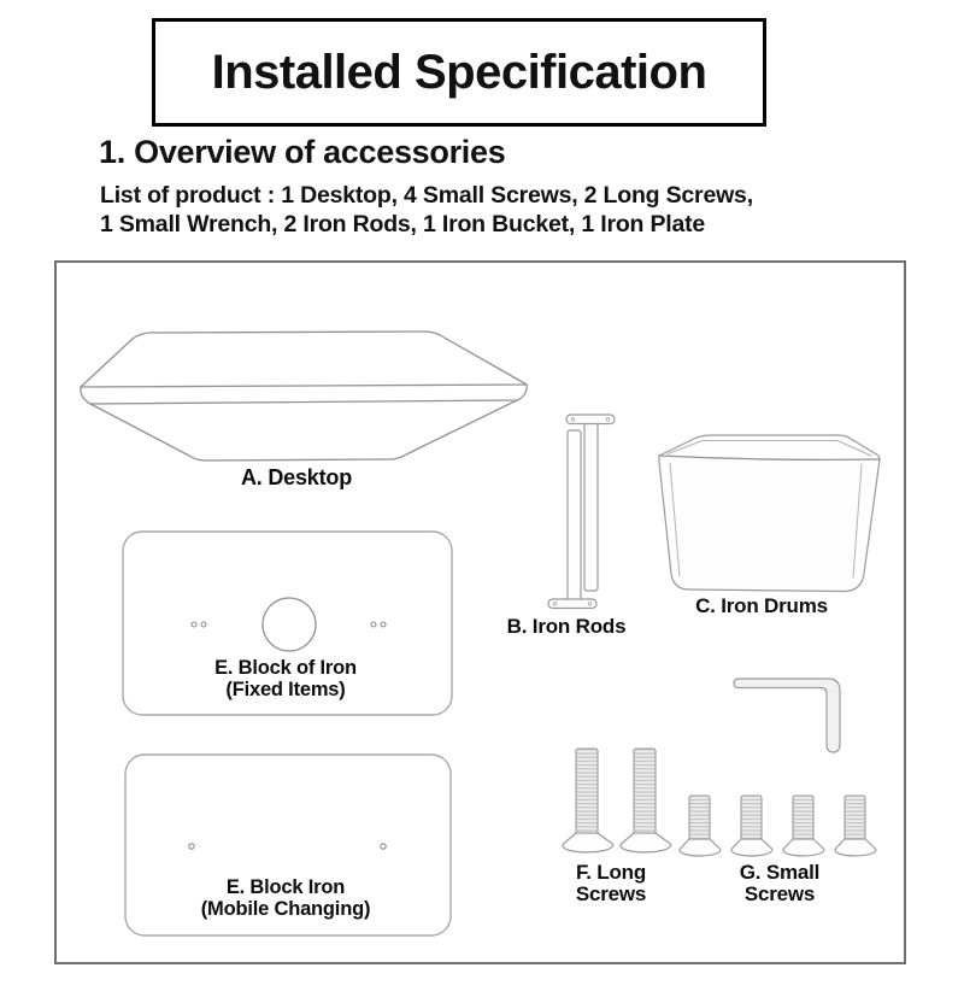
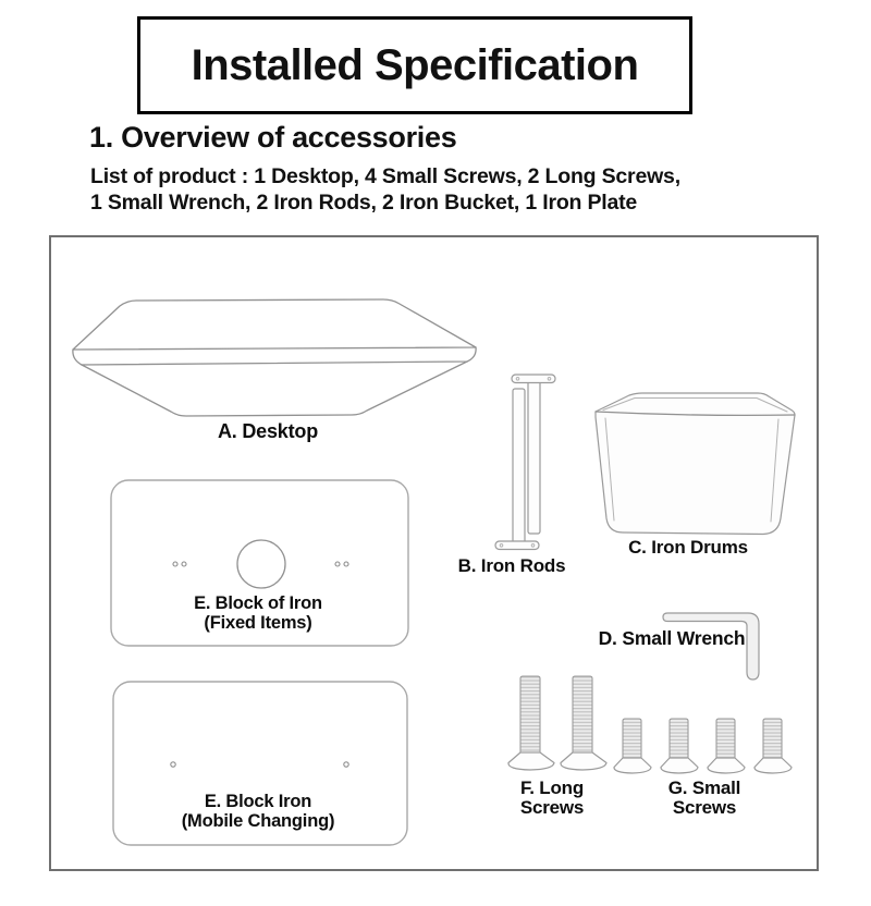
  Installed Specification
  1. Overview of accessories
  List of product : 1 Desktop, 4 Small Screws, 2 Long Screws,
- 1 Small Wrench, 2 Iron Rods, 1 Iron Bucket, 1 Iron Plate
+ 1 Small Wrench, 2 Iron Rods, 2 Iron Bucket, 1 Iron Plate
  A. Desktop
  B. Iron Rods
  C. Iron Drums
+ D. Small Wrench
  E. Block of Iron
  (Fixed Items)
  E. Block Iron
  (Mobile Changing)
  F. Long
  Screws
  G. Small
  Screws
